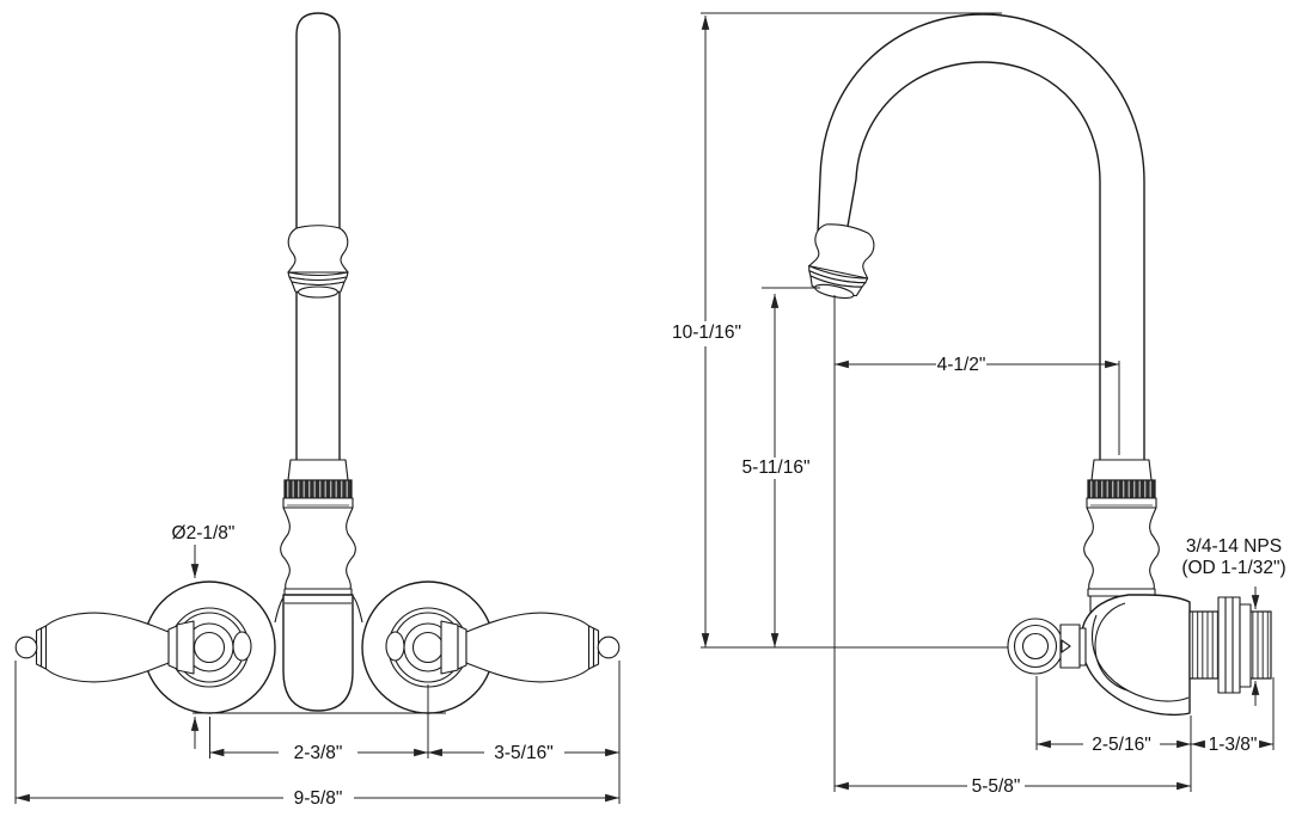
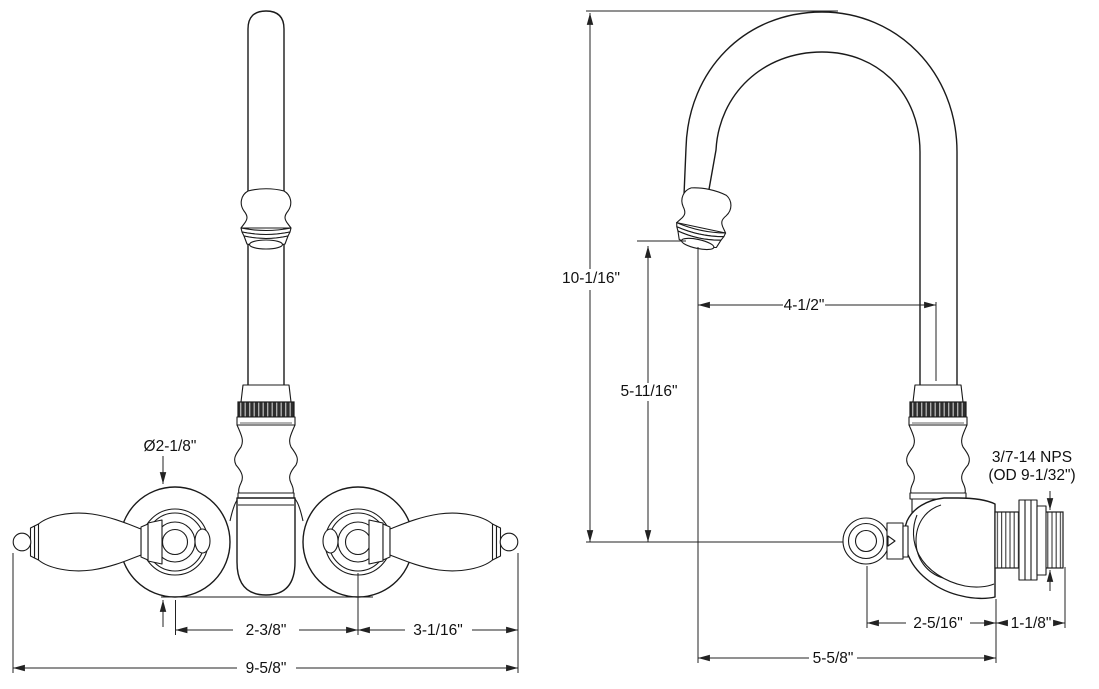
  Ø2-1/8"
  2-3/8"
- 3-5/16"
+ 3-1/16"
  9-5/8"
  10-1/16"
  5-11/16"
  4-1/2"
- 3/4-14 NPS
+ 3/7-14 NPS
- (OD 1-1/32")
+ (OD 9-1/32")
  2-5/16"
- 1-3/8"
+ 1-1/8"
  5-5/8"
